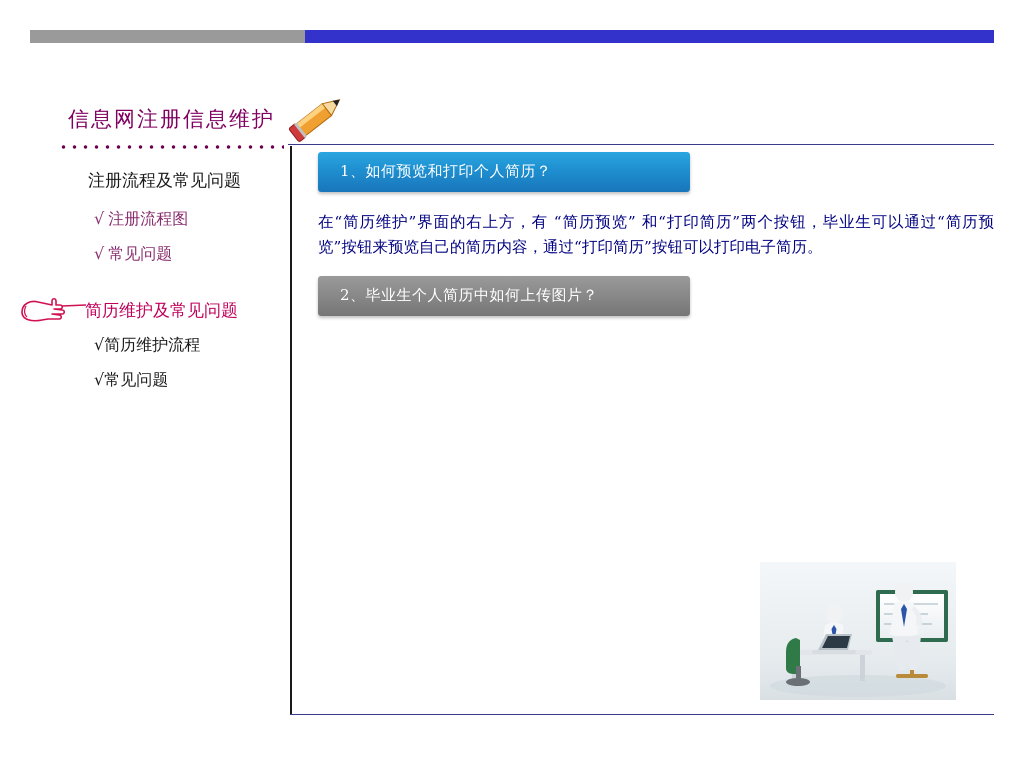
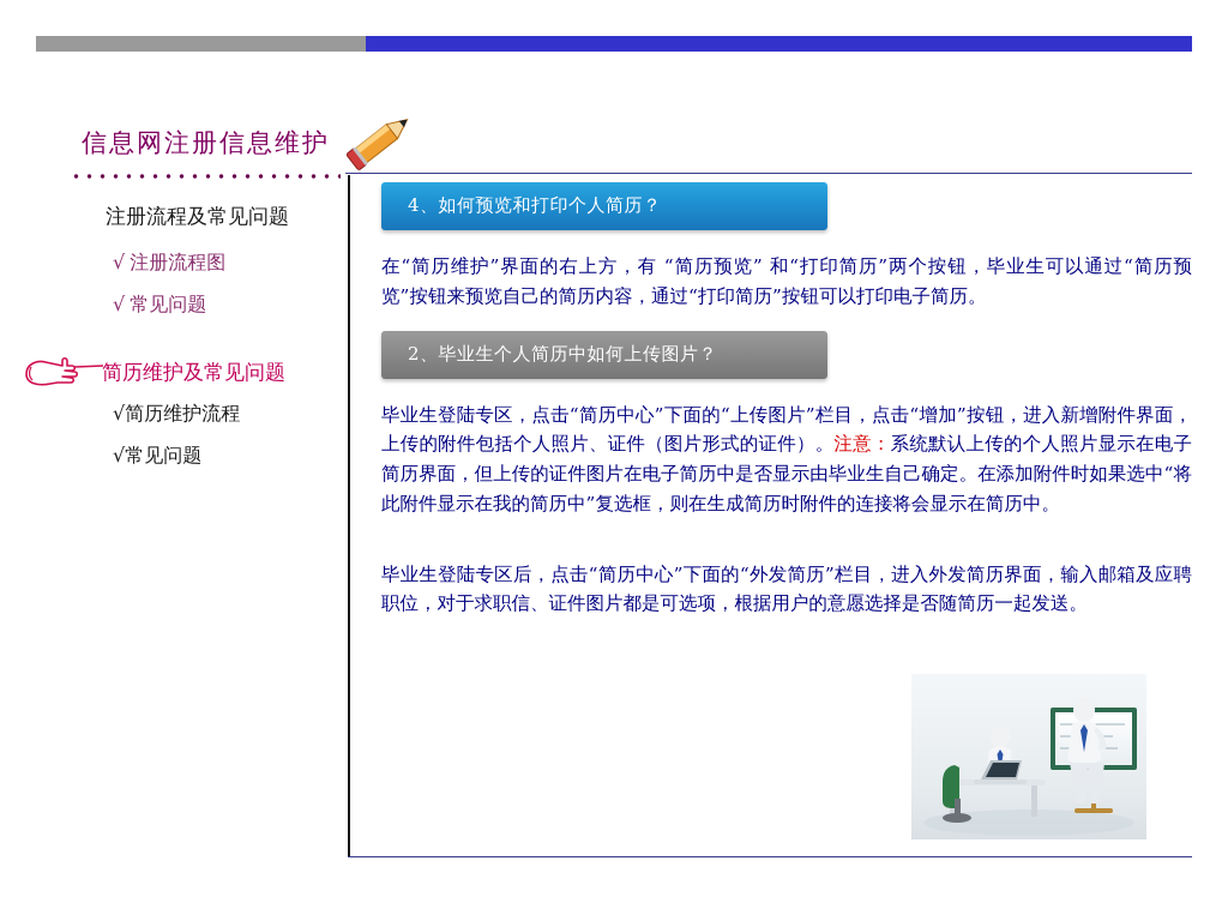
  信息网注册信息维护
  注册流程及常见问题
  √ 注册流程图
  √ 常见问题
  简历维护及常见问题
  √简历维护流程
  √常见问题
- 1、如何预览和打印个人简历？
+ 4、如何预览和打印个人简历？
  在“简历维护”界面的右上方，有 “简历预览” 和“打印简历”两个按钮，毕业生可以通过“简历预览”按钮来预览自己的简历内容，通过“打印简历”按钮可以打印电子简历。
  2、毕业生个人简历中如何上传图片？
+ 毕业生登陆专区，点击“简历中心”下面的“上传图片”栏目，点击“增加”按钮，进入新增附件界面，上传的附件包括个人照片、证件（图片形式的证件）。注意：系统默认上传的个人照片显示在电子简历界面，但上传的证件图片在电子简历中是否显示由毕业生自己确定。在添加附件时如果选中“将此附件显示在我的简历中”复选框，则在生成简历时附件的连接将会显示在简历中。
+ 毕业生登陆专区后，点击“简历中心”下面的“外发简历”栏目，进入外发简历界面，输入邮箱及应聘职位，对于求职信、证件图片都是可选项，根据用户的意愿选择是否随简历一起发送。
